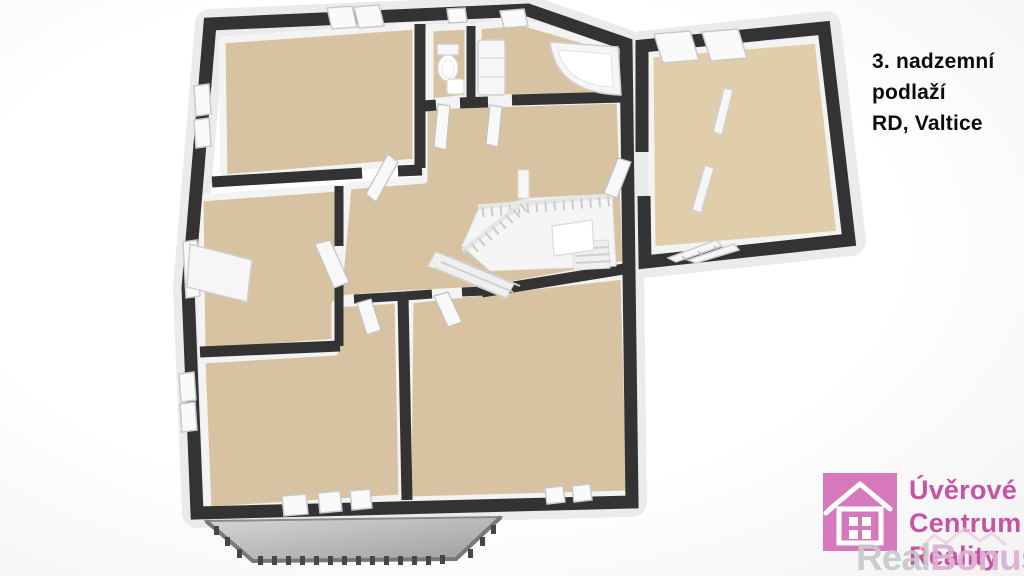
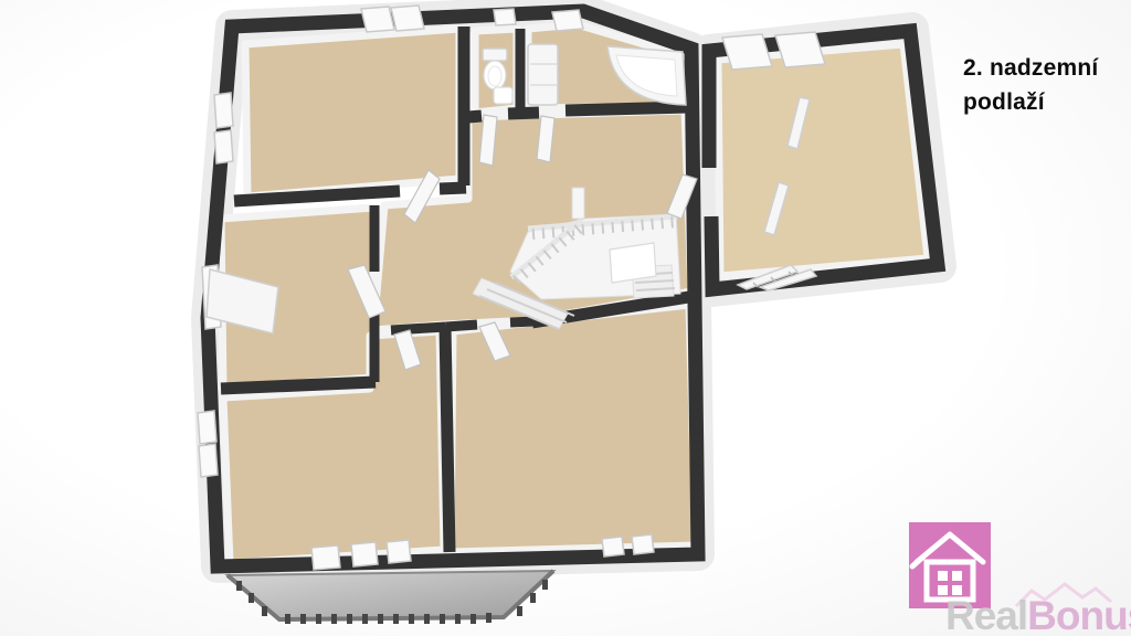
- 3. nadzemní
+ 2. nadzemní
  podlaží
- RD, Valtice
- Úvěrové
- Centrum
- Reality
  RealBonu
